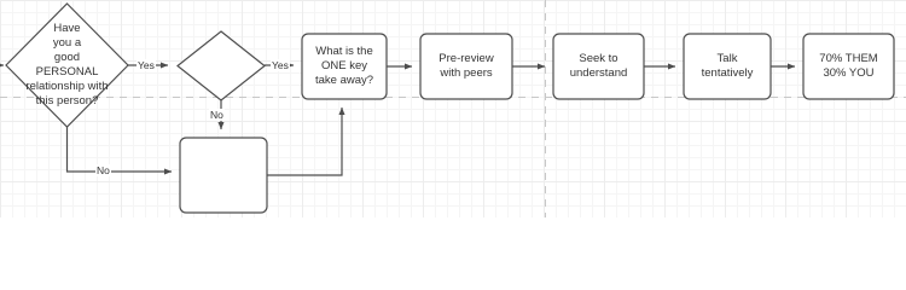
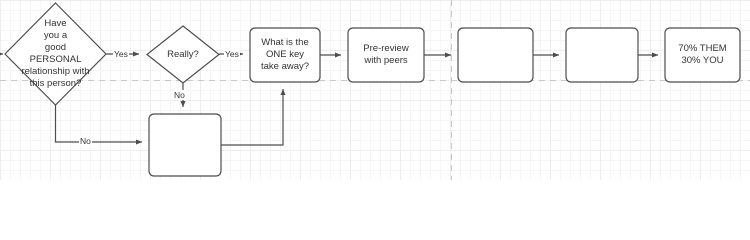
  Have
  you a
  good
  PERSONAL
  relationship with
  this person?
+ Really?
  What is the
  ONE key
  take away?
  Pre-review
  with peers
- Seek to
- understand
- Talk
- tentatively
  70% THEM
  30% YOU
  Yes
  Yes
  No
  No
